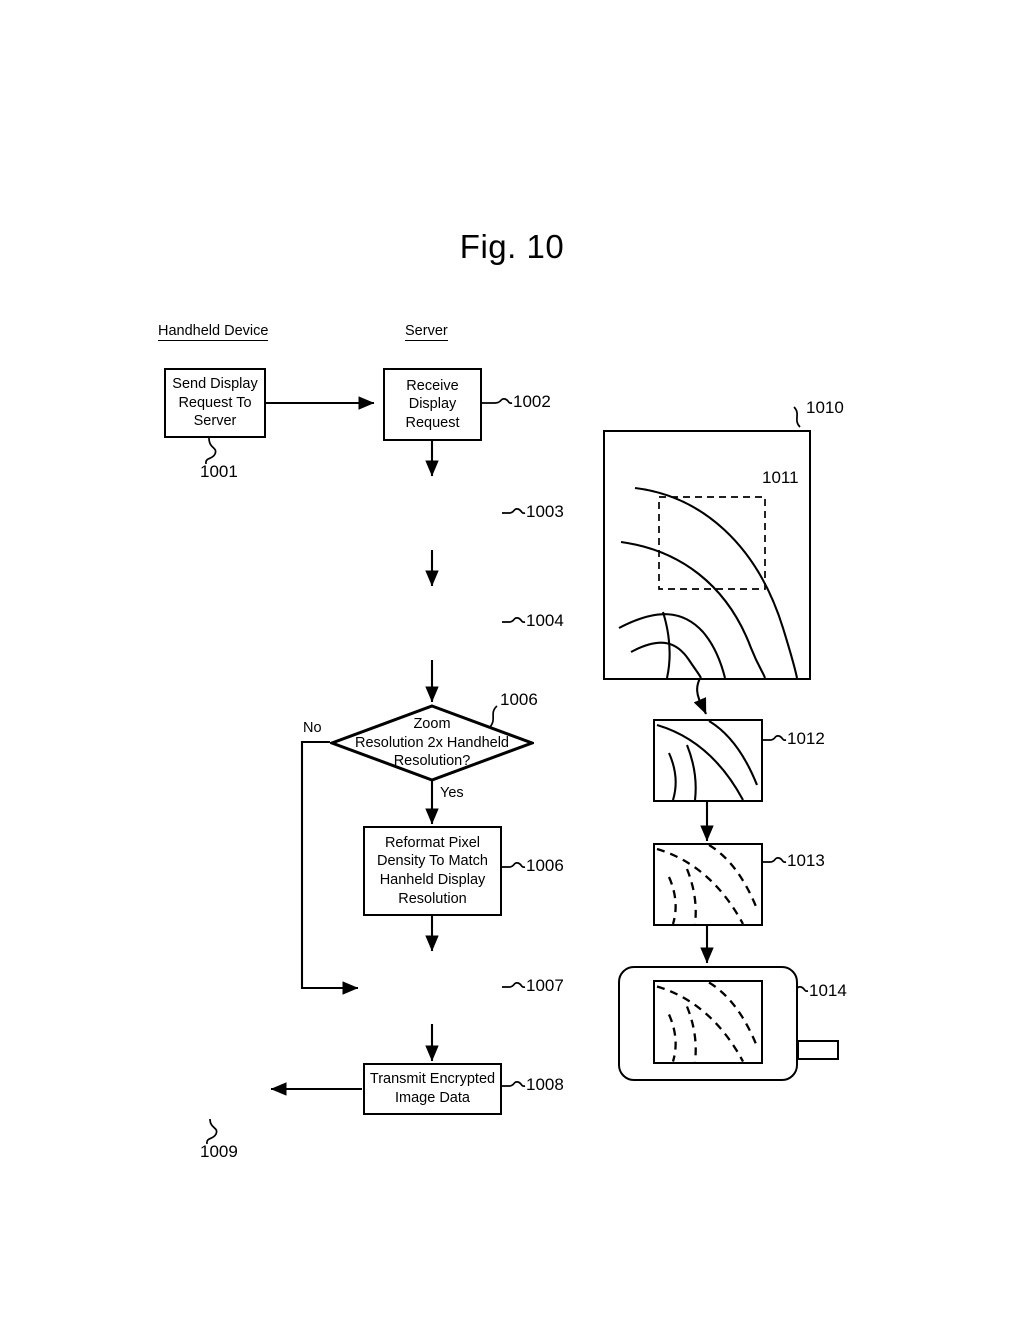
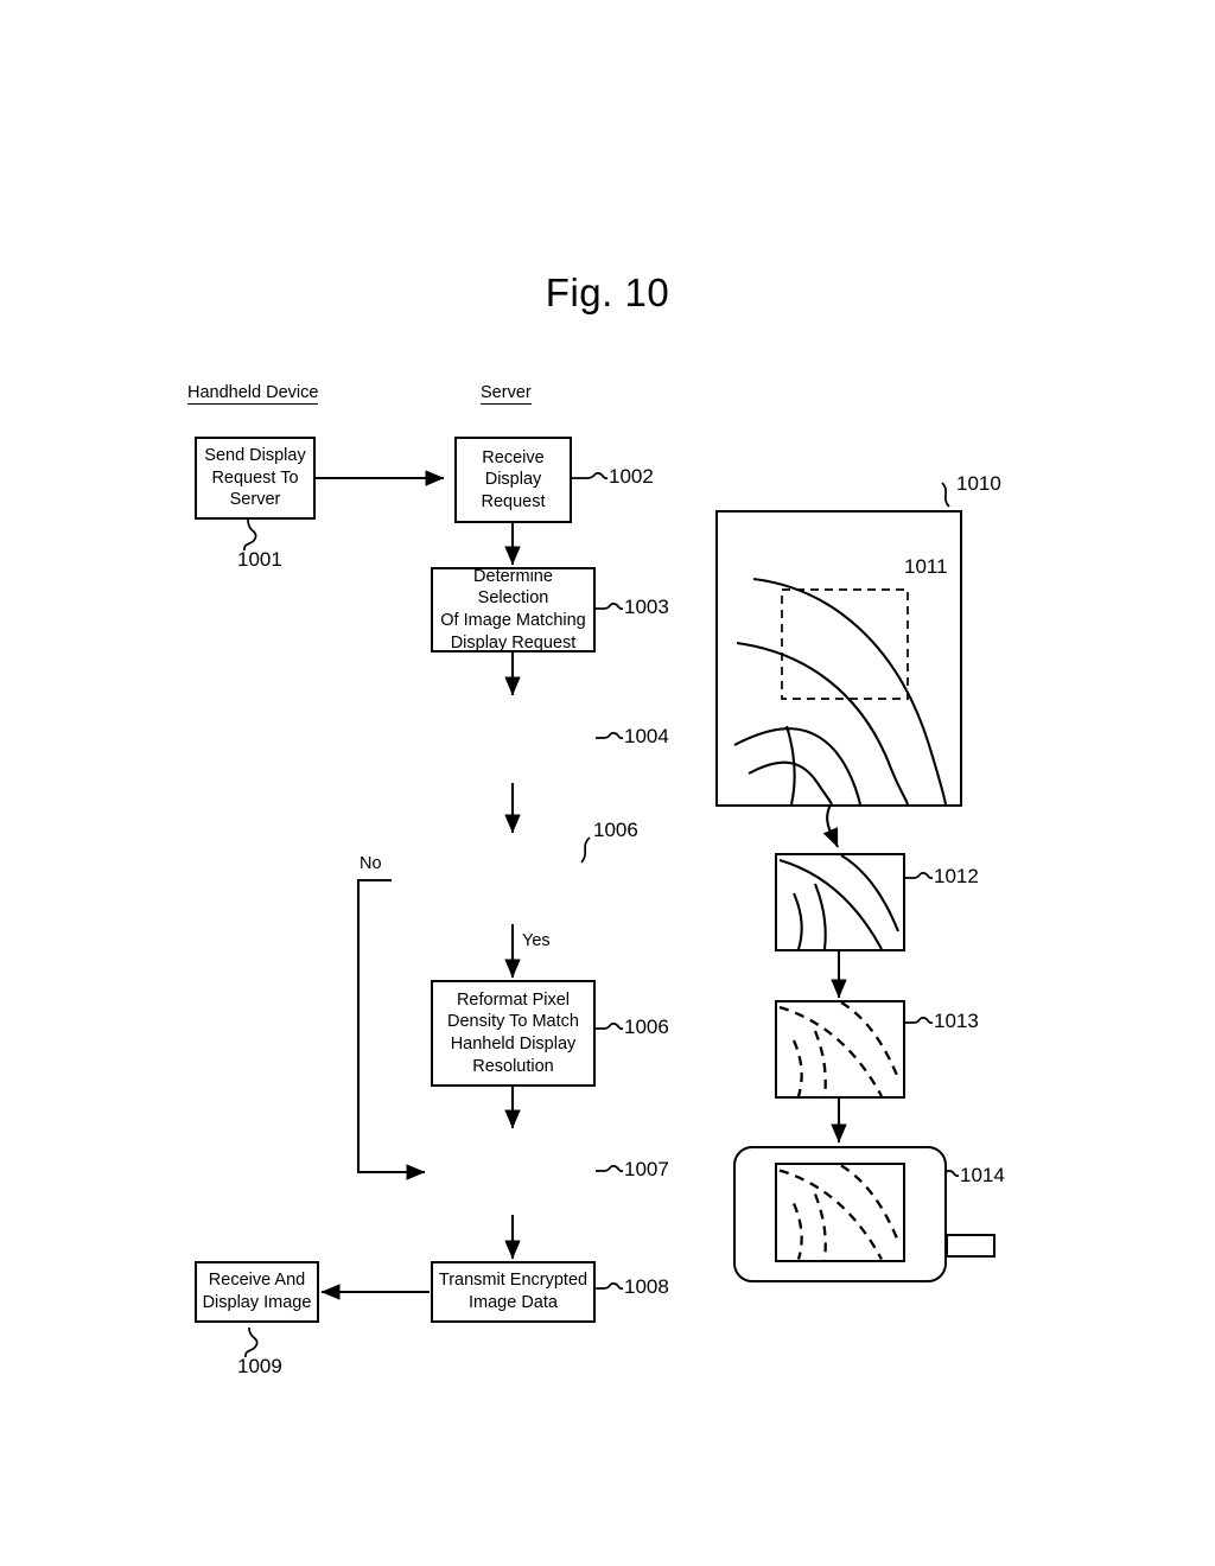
  Fig. 10
  Handheld Device
  Server
  Send Display
  Request To
  Server
  1001
  Receive
  Display
  Request
  1002
+ Determine Selection
+ Of Image Matching
+ Display Request
  1003
  1004
- Zoom
- Resolution 2x Handheld
- Resolution?
  1006
  No
  Yes
  Reformat Pixel
  Density To Match
  Hanheld Display
  Resolution
  1006
  1007
  Transmit Encrypted
  Image Data
  1008
+ Receive And
+ Display Image
  1009
  1010
  1011
  1012
  1013
  1014
